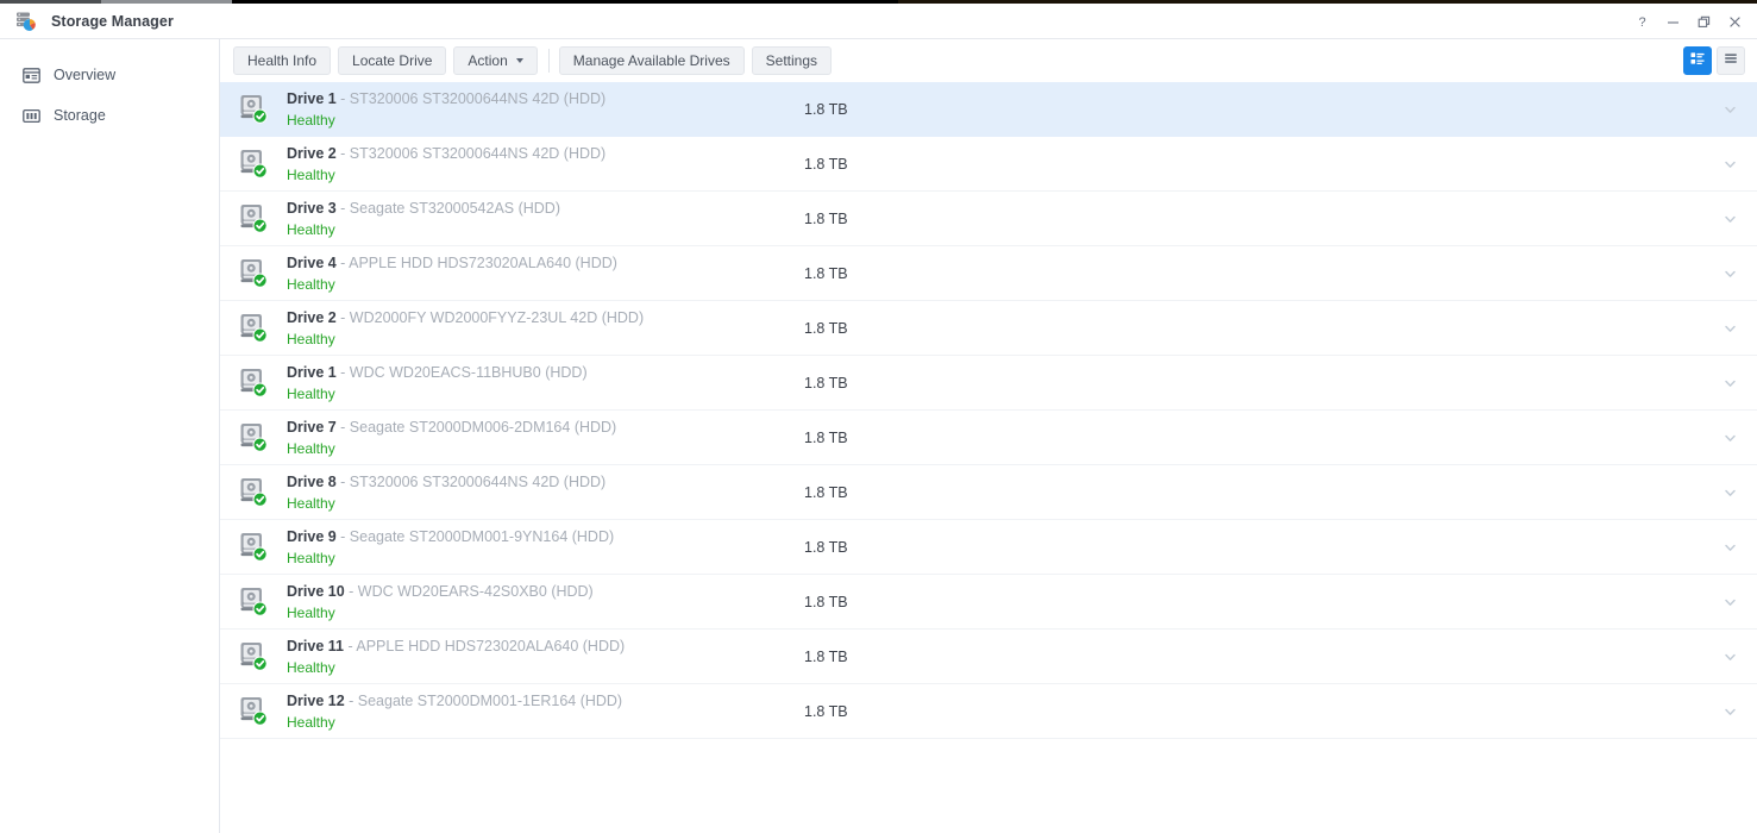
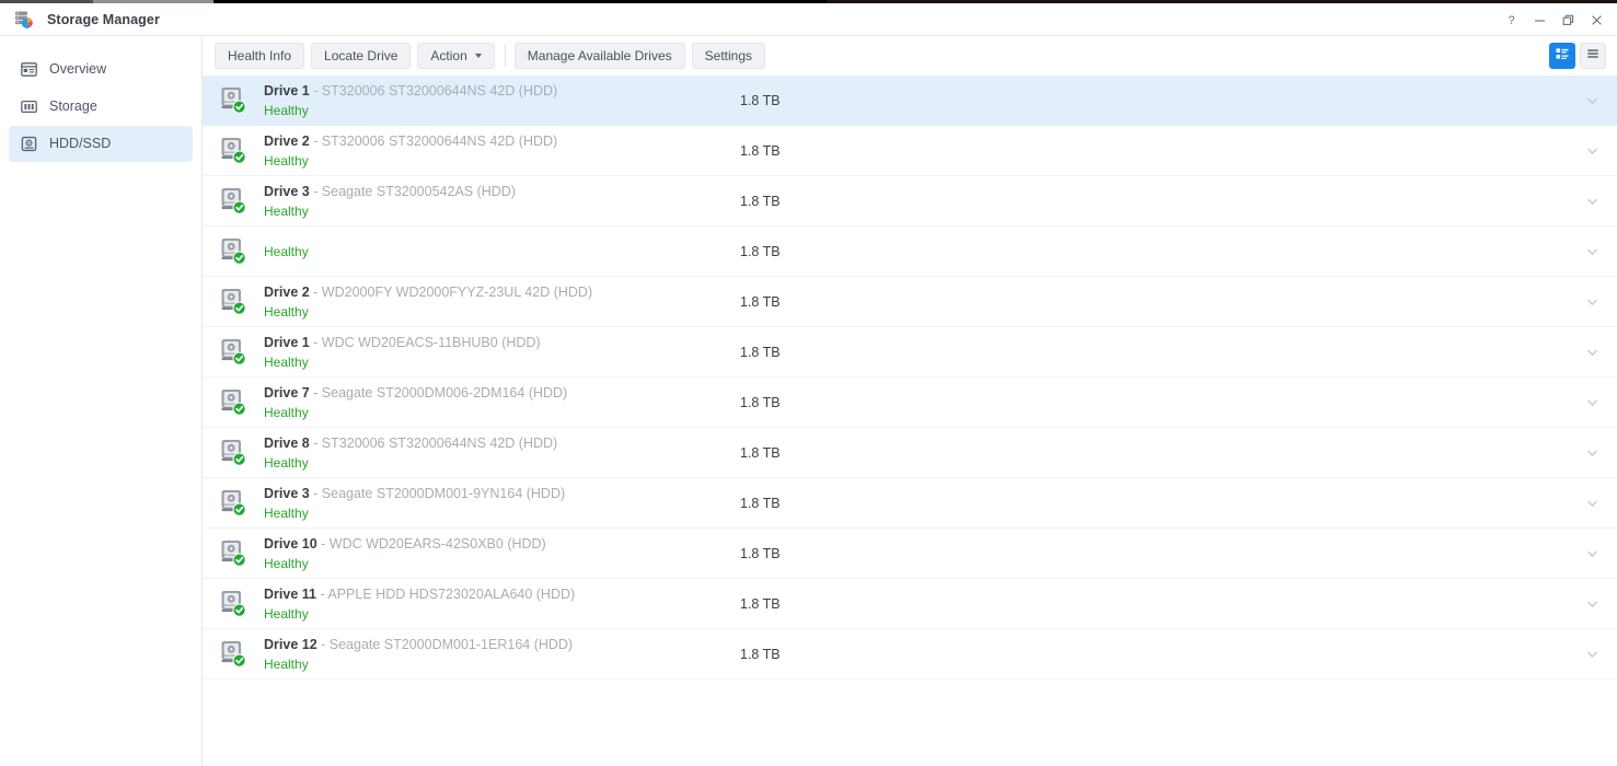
  Storage Manager
  ?
  Overview
  Storage
+ HDD/SSD
  Health Info
  Locate Drive
  Action
  Manage Available Drives
  Settings
  Drive 1 - ST320006 ST32000644NS 42D (HDD)
  Healthy
  1.8 TB
  Drive 2 - ST320006 ST32000644NS 42D (HDD)
  Healthy
  1.8 TB
  Drive 3 - Seagate ST32000542AS (HDD)
  Healthy
  1.8 TB
- Drive 4 - APPLE HDD HDS723020ALA640 (HDD)
  Healthy
  1.8 TB
  Drive 2 - WD2000FY WD2000FYYZ-23UL 42D (HDD)
  Healthy
  1.8 TB
  Drive 1 - WDC WD20EACS-11BHUB0 (HDD)
  Healthy
  1.8 TB
  Drive 7 - Seagate ST2000DM006-2DM164 (HDD)
  Healthy
  1.8 TB
  Drive 8 - ST320006 ST32000644NS 42D (HDD)
  Healthy
  1.8 TB
- Drive 9 - Seagate ST2000DM001-9YN164 (HDD)
+ Drive 3 - Seagate ST2000DM001-9YN164 (HDD)
  Healthy
  1.8 TB
  Drive 10 - WDC WD20EARS-42S0XB0 (HDD)
  Healthy
  1.8 TB
  Drive 11 - APPLE HDD HDS723020ALA640 (HDD)
  Healthy
  1.8 TB
  Drive 12 - Seagate ST2000DM001-1ER164 (HDD)
  Healthy
  1.8 TB
